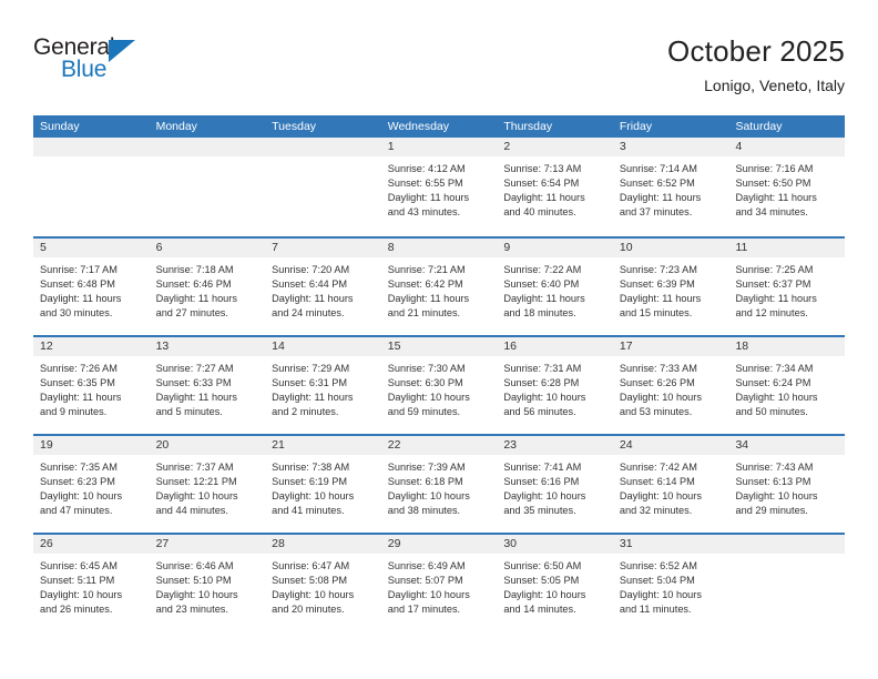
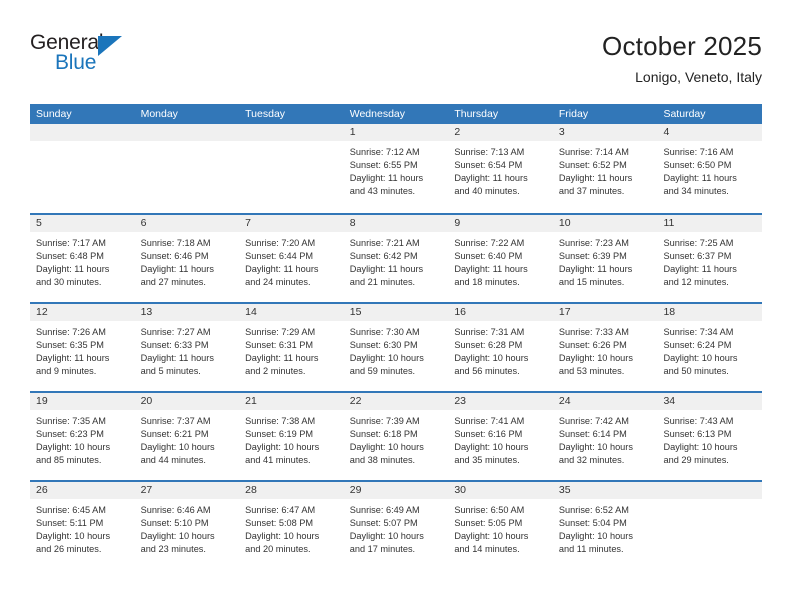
  General
  Blue
  October 2025
  Lonigo, Veneto, Italy
  Sunday
  Monday
  Tuesday
  Wednesday
  Thursday
  Friday
  Saturday
  1
- Sunrise: 4:12 AM
+ Sunrise: 7:12 AM
  Sunset: 6:55 PM
  Daylight: 11 hours
  and 43 minutes.
  2
  Sunrise: 7:13 AM
  Sunset: 6:54 PM
  Daylight: 11 hours
  and 40 minutes.
  3
  Sunrise: 7:14 AM
  Sunset: 6:52 PM
  Daylight: 11 hours
  and 37 minutes.
  4
  Sunrise: 7:16 AM
  Sunset: 6:50 PM
  Daylight: 11 hours
  and 34 minutes.
  5
  Sunrise: 7:17 AM
  Sunset: 6:48 PM
  Daylight: 11 hours
  and 30 minutes.
  6
  Sunrise: 7:18 AM
  Sunset: 6:46 PM
  Daylight: 11 hours
  and 27 minutes.
  7
  Sunrise: 7:20 AM
  Sunset: 6:44 PM
  Daylight: 11 hours
  and 24 minutes.
  8
  Sunrise: 7:21 AM
  Sunset: 6:42 PM
  Daylight: 11 hours
  and 21 minutes.
  9
  Sunrise: 7:22 AM
  Sunset: 6:40 PM
  Daylight: 11 hours
  and 18 minutes.
  10
  Sunrise: 7:23 AM
  Sunset: 6:39 PM
  Daylight: 11 hours
  and 15 minutes.
  11
  Sunrise: 7:25 AM
  Sunset: 6:37 PM
  Daylight: 11 hours
  and 12 minutes.
  12
  Sunrise: 7:26 AM
  Sunset: 6:35 PM
  Daylight: 11 hours
  and 9 minutes.
  13
  Sunrise: 7:27 AM
  Sunset: 6:33 PM
  Daylight: 11 hours
  and 5 minutes.
  14
  Sunrise: 7:29 AM
  Sunset: 6:31 PM
  Daylight: 11 hours
  and 2 minutes.
  15
  Sunrise: 7:30 AM
  Sunset: 6:30 PM
  Daylight: 10 hours
  and 59 minutes.
  16
  Sunrise: 7:31 AM
  Sunset: 6:28 PM
  Daylight: 10 hours
  and 56 minutes.
  17
  Sunrise: 7:33 AM
  Sunset: 6:26 PM
  Daylight: 10 hours
  and 53 minutes.
  18
  Sunrise: 7:34 AM
  Sunset: 6:24 PM
  Daylight: 10 hours
  and 50 minutes.
  19
  Sunrise: 7:35 AM
  Sunset: 6:23 PM
  Daylight: 10 hours
- and 47 minutes.
+ and 85 minutes.
  20
  Sunrise: 7:37 AM
- Sunset: 12:21 PM
+ Sunset: 6:21 PM
  Daylight: 10 hours
  and 44 minutes.
  21
  Sunrise: 7:38 AM
  Sunset: 6:19 PM
  Daylight: 10 hours
  and 41 minutes.
  22
  Sunrise: 7:39 AM
  Sunset: 6:18 PM
  Daylight: 10 hours
  and 38 minutes.
  23
  Sunrise: 7:41 AM
  Sunset: 6:16 PM
  Daylight: 10 hours
  and 35 minutes.
  24
  Sunrise: 7:42 AM
  Sunset: 6:14 PM
  Daylight: 10 hours
  and 32 minutes.
  34
  Sunrise: 7:43 AM
  Sunset: 6:13 PM
  Daylight: 10 hours
  and 29 minutes.
  26
  Sunrise: 6:45 AM
  Sunset: 5:11 PM
  Daylight: 10 hours
  and 26 minutes.
  27
  Sunrise: 6:46 AM
  Sunset: 5:10 PM
  Daylight: 10 hours
  and 23 minutes.
  28
  Sunrise: 6:47 AM
  Sunset: 5:08 PM
  Daylight: 10 hours
  and 20 minutes.
  29
  Sunrise: 6:49 AM
  Sunset: 5:07 PM
  Daylight: 10 hours
  and 17 minutes.
  30
  Sunrise: 6:50 AM
  Sunset: 5:05 PM
  Daylight: 10 hours
  and 14 minutes.
- 31
+ 35
  Sunrise: 6:52 AM
  Sunset: 5:04 PM
  Daylight: 10 hours
  and 11 minutes.
